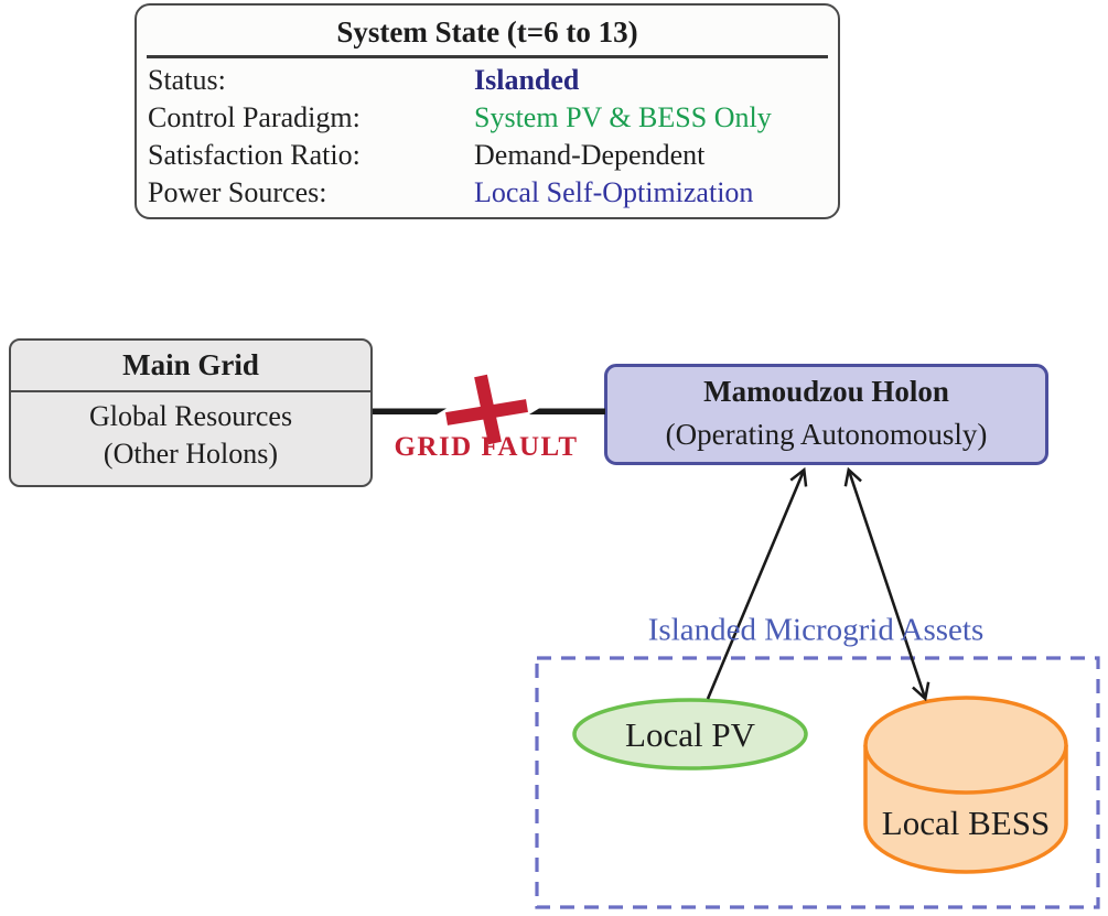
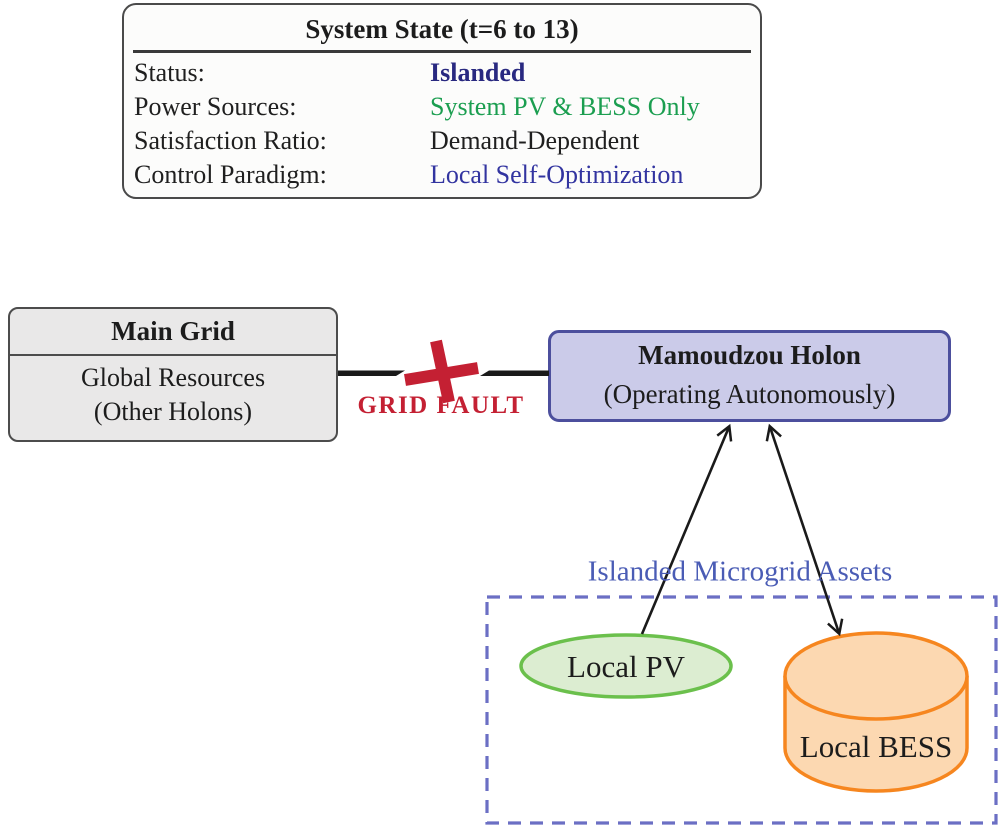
  System State (t=6 to 13)
  Status:
  Islanded
- Control Paradigm:
+ Power Sources:
  System PV & BESS Only
  Satisfaction Ratio:
  Demand-Dependent
- Power Sources:
+ Control Paradigm:
  Local Self-Optimization
  Main Grid
  Global Resources
  (Other Holons)
  Mamoudzou Holon
  (Operating Autonomously)
  GRID FAULT
  Islanded Microgrid Assets
  Local PV
  Local BESS
